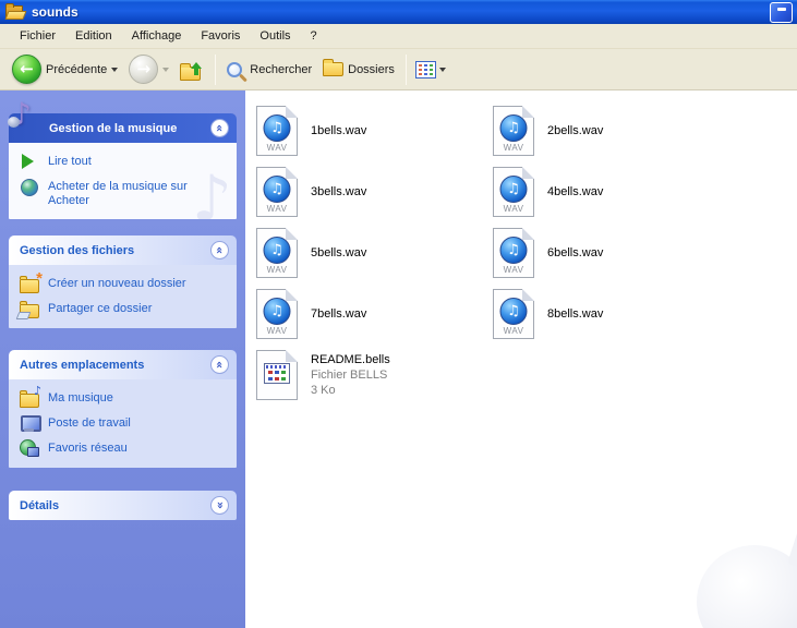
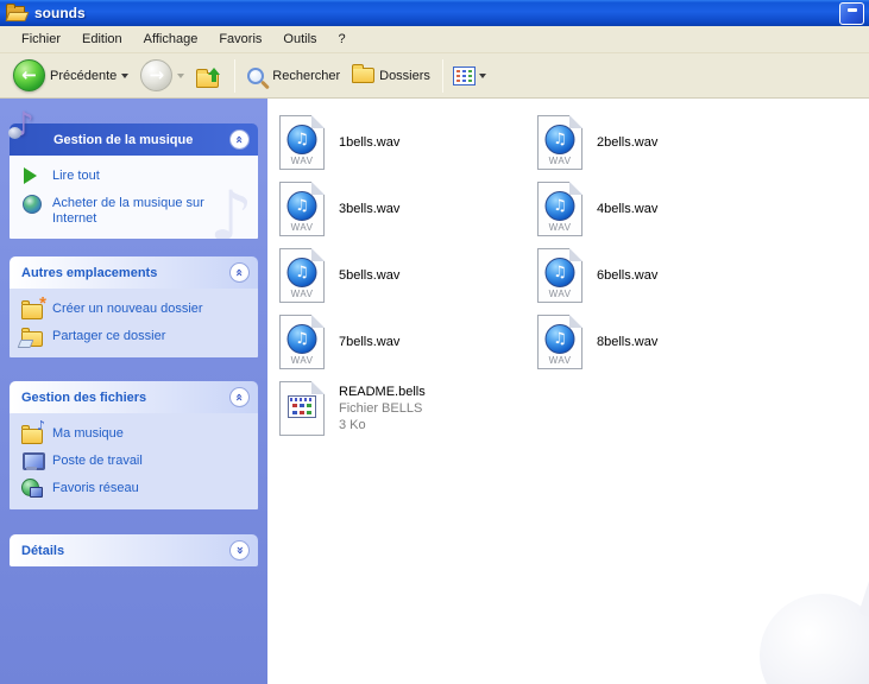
  sounds
  Fichier
  Edition
  Affichage
  Favoris
  Outils
  ?
  ←
  Précédente
  →
  Rechercher
  Dossiers
  ♪
  Gestion de la musique
  ♪
  Lire tout
- Acheter de la musique sur Acheter
+ Acheter de la musique sur Internet
- Gestion des fichiers
+ Autres emplacements
  Créer un nouveau dossier
  Partager ce dossier
- Autres emplacements
+ Gestion des fichiers
  Ma musique
  Poste de travail
  Favoris réseau
  Détails
  ♫
  WAV
  1bells.wav
  ♫
  WAV
  2bells.wav
  ♫
  WAV
  3bells.wav
  ♫
  WAV
  4bells.wav
  ♫
  WAV
  5bells.wav
  ♫
  WAV
  6bells.wav
  ♫
  WAV
  7bells.wav
  ♫
  WAV
  8bells.wav
  README.bells
  Fichier BELLS
  3 Ko
